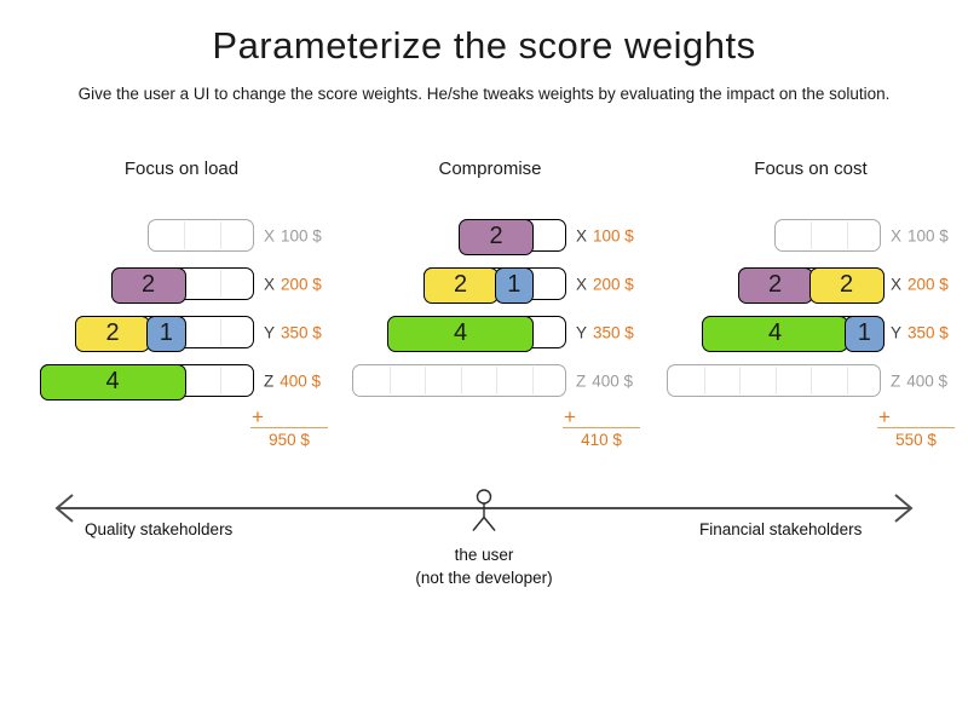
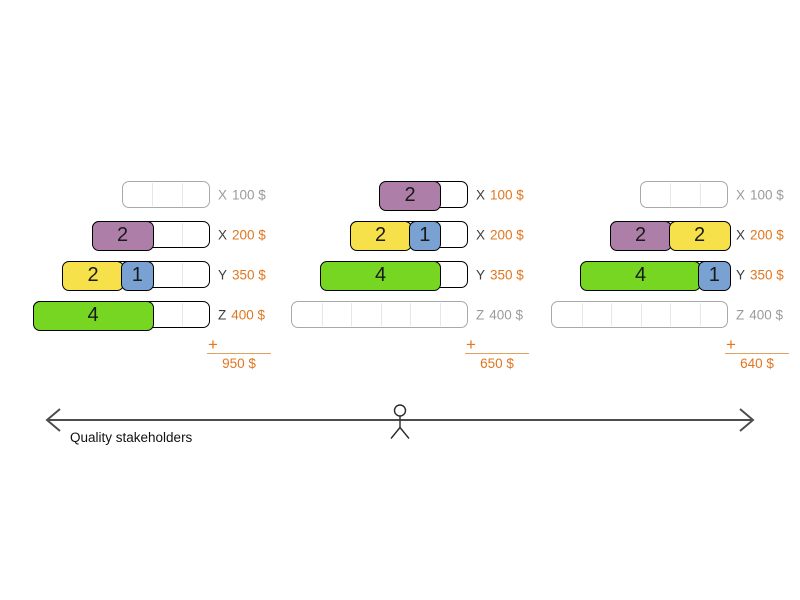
- Parameterize the score weights
- Give the user a UI to change the score weights. He/she tweaks weights by evaluating the impact on the solution.
- Focus on load
- Compromise
- Focus on cost
  X 100 $
  2
  X 200 $
  2
  1
  Y 350 $
  4
  Z 400 $
  2
  X 100 $
  2
  1
  X 200 $
  4
  Y 350 $
  Z 400 $
  X 100 $
  2
  2
  X 200 $
  4
  1
  Y 350 $
  Z 400 $
  +
  950 $
  +
- 410 $
+ 650 $
  +
- 550 $
+ 640 $
  Quality stakeholders
- Financial stakeholders
- the user
- (not the developer)
